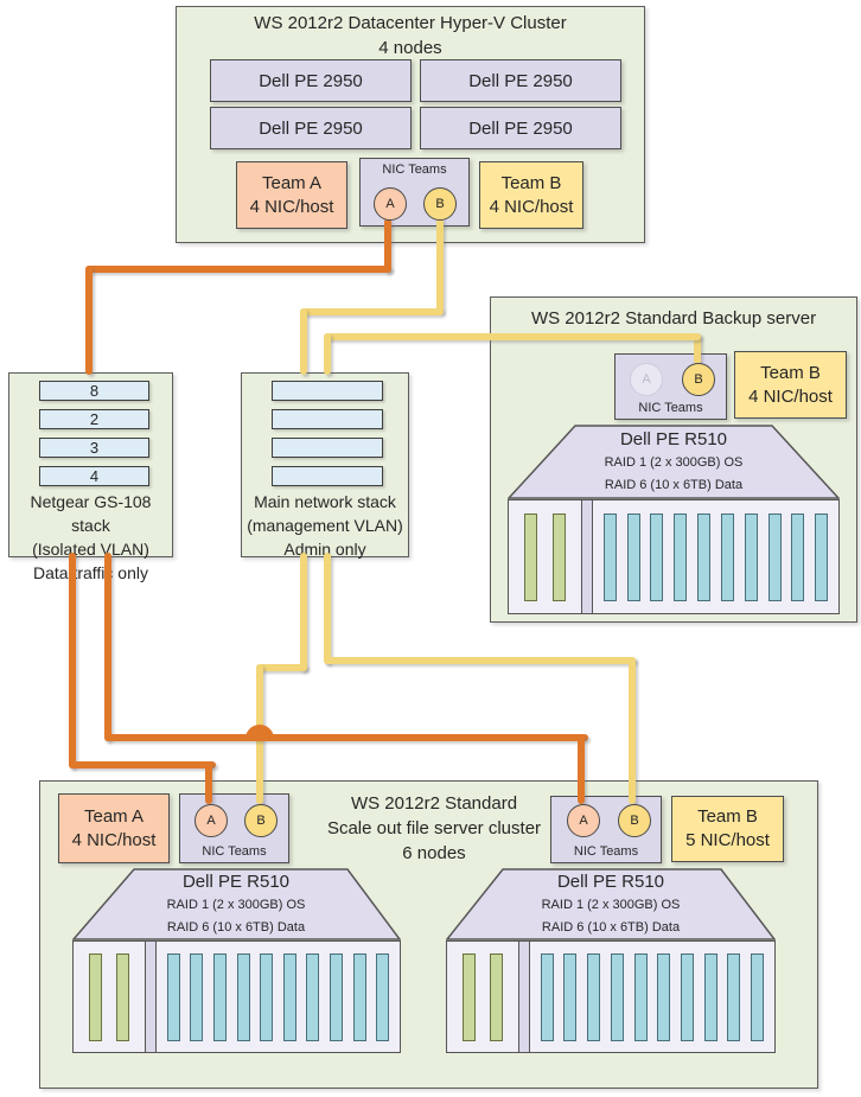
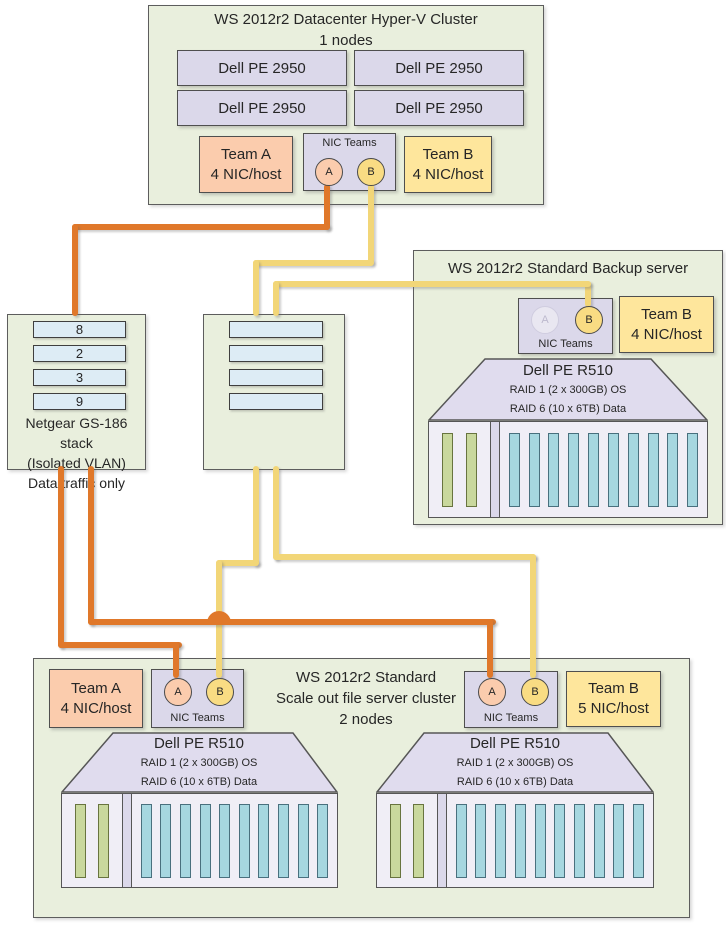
  WS 2012r2 Datacenter Hyper-V Cluster
- 4 nodes
+ 1 nodes
  Dell PE 2950
  Dell PE 2950
  Dell PE 2950
  Dell PE 2950
  Team A
  4 NIC/host
  NIC Teams
  A
  B
  Team B
  4 NIC/host
  8
  2
  3
- 4
+ 9
- Netgear GS-108 stack
+ Netgear GS-186 stack
  (Isolated VLAN)
  Dataraffi only
- Main network stack
- (management VLAN)
- Admin only
  WS 2012r2 Standard Backup server
  A
  B
  NIC Teams
  Team B
  4 NIC/host
  Dell PE R510
  RAID 1 (2 x 300GB) OS
  RAID 6 (10 x 6TB) Data
  WS 2012r2 Standard
  Scale out file server cluster
- 6 nodes
+ 2 nodes
  Team A
  4 NIC/host
  A
  B
  NIC Teams
  A
  B
  NIC Teams
  Team B
  5 NIC/host
  Dell PE R510
  RAID 1 (2 x 300GB) OS
  RAID 6 (10 x 6TB) Data
  Dell PE R510
  RAID 1 (2 x 300GB) OS
  RAID 6 (10 x 6TB) Data
